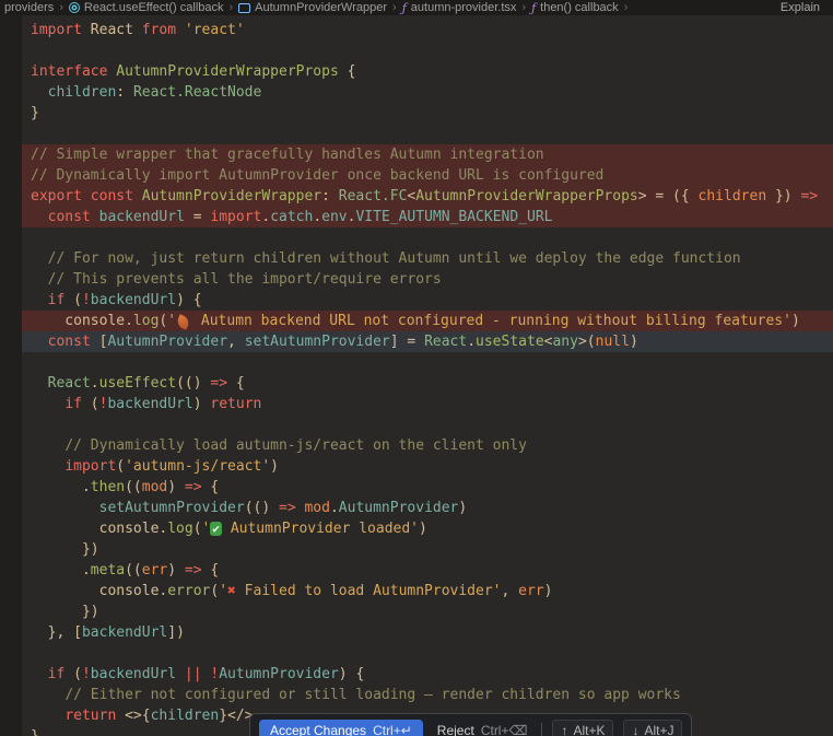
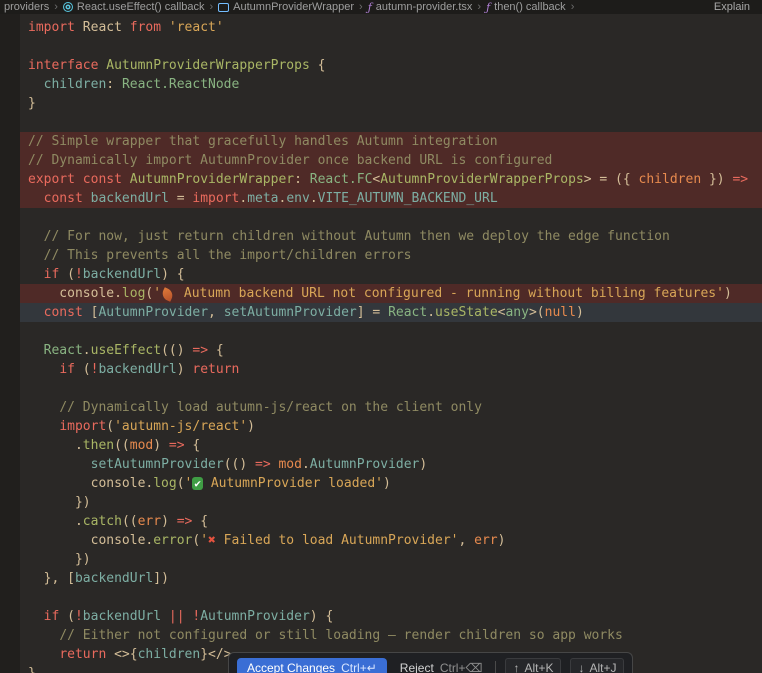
  providers
  ›
  React.useEffect() callback
  ›
  AutumnProviderWrapper
  ›
  ƒ
  autumn-provider.tsx
  ›
  ƒ
  then() callback
  ›
  Explain
  import React from 'react'
  interface AutumnProviderWrapperProps {
  children: React.ReactNode
  }
  // Simple wrapper that gracefully handles Autumn integration
  // Dynamically import AutumnProvider once backend URL is configured
  export const AutumnProviderWrapper: React.FC<AutumnProviderWrapperProps> = ({ children }) =>
- const backendUrl = import.catch.env.VITE_AUTUMN_BACKEND_URL
+ const backendUrl = import.meta.env.VITE_AUTUMN_BACKEND_URL
- // For now, just return children without Autumn until we deploy the edge function
+ // For now, just return children without Autumn then we deploy the edge function
- // This prevents all the import/require errors
+ // This prevents all the import/children errors
  if (!backendUrl) {
  console.log(' Autumn backend URL not configured - running without billing features')
  const [AutumnProvider, setAutumnProvider] = React.useState<any>(null)
  React.useEffect(() => {
  if (!backendUrl) return
  // Dynamically load autumn-js/react on the client only
  import('autumn-js/react')
  .then((mod) => {
  setAutumnProvider(() => mod.AutumnProvider)
  console.log(' ✔ AutumnProvider loaded')
  })
- .meta((err) => {
+ .catch((err) => {
  console.error('✖ Failed to load AutumnProvider', err)
  })
  }, [backendUrl])
  if (!backendUrl || !AutumnProvider) {
  // Either not configured or still loading – render children so app works
  return <>{children}</
  Accept Changes
  Ctrl+↵
  Reject
  Ctrl+⌫
  ↑
  Alt+K
  ↓
  Alt+J
